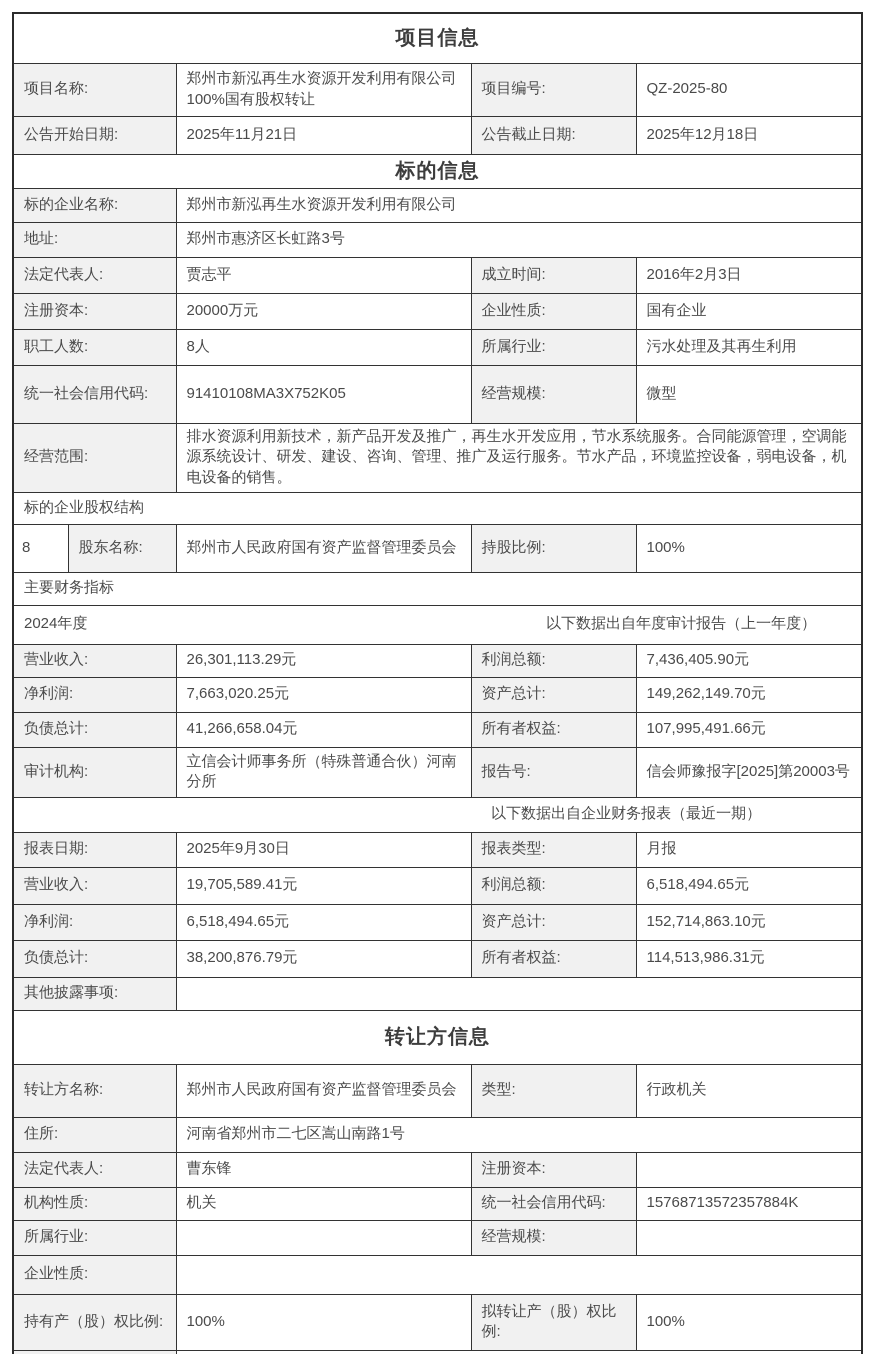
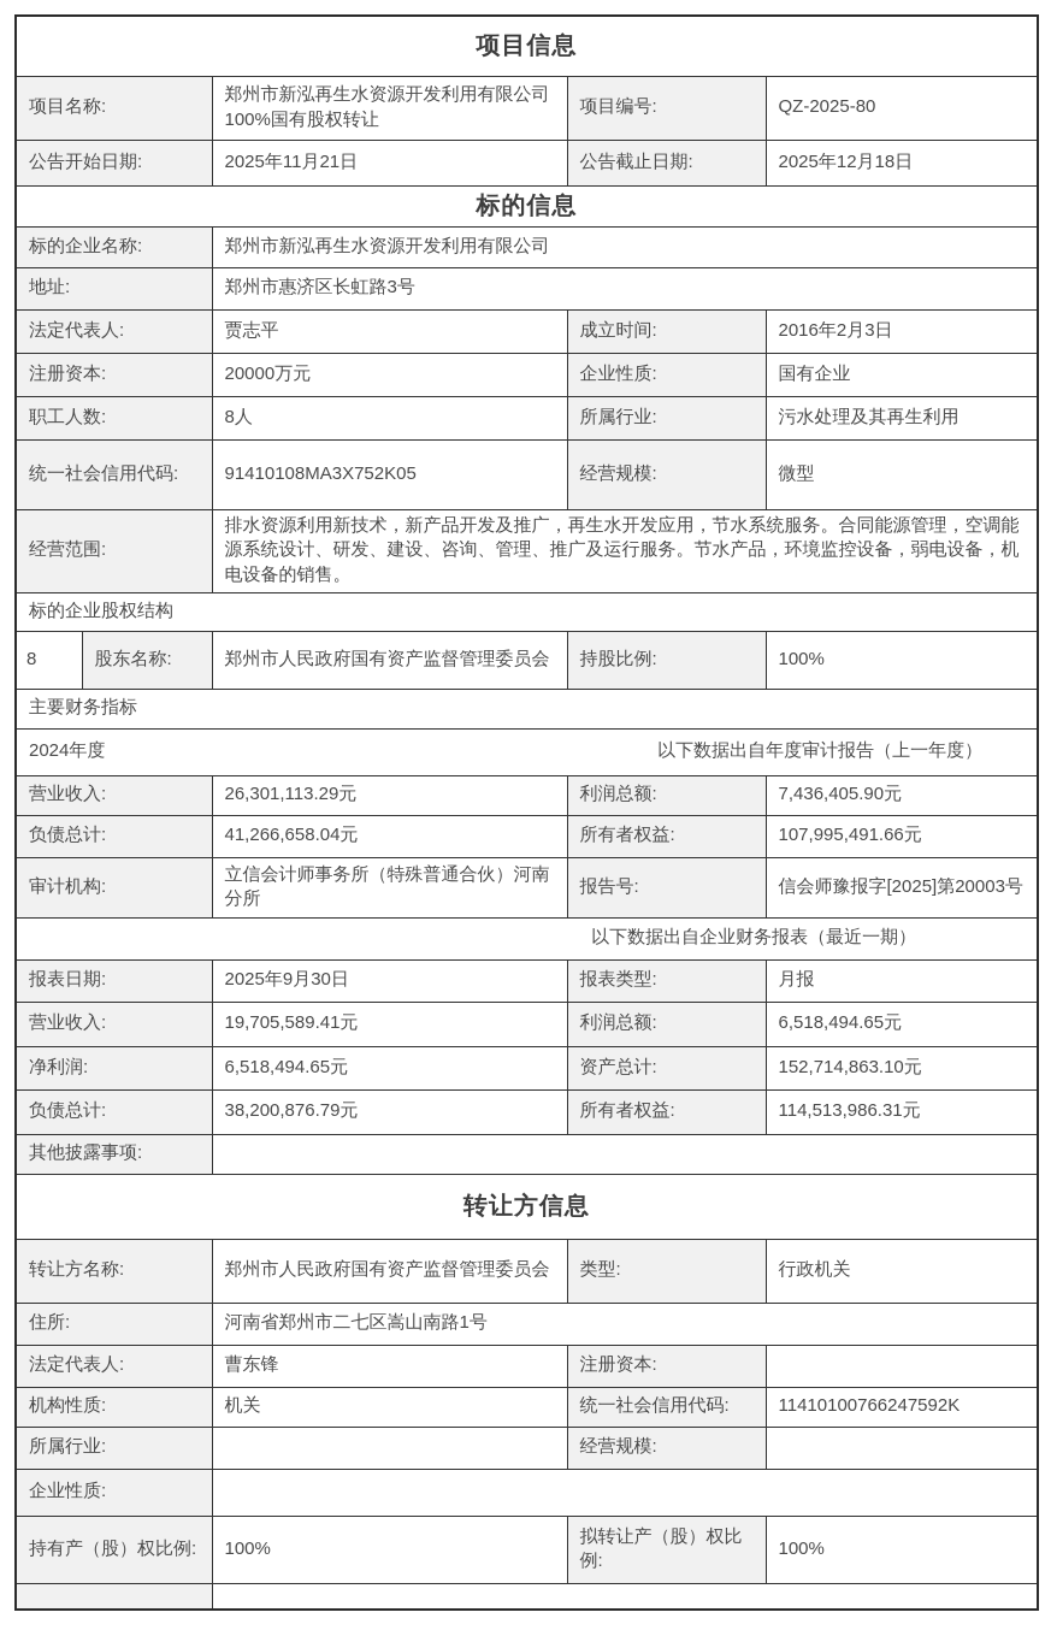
  项目信息
  项目名称:	郑州市新泓再生水资源开发利用有限公司100%国有股权转让	项目编号:	QZ-2025-80
  公告开始日期:	2025年11月21日	公告截止日期:	2025年12月18日
  标的信息
  标的企业名称:	郑州市新泓再生水资源开发利用有限公司
  地址:	郑州市惠济区长虹路3号
  法定代表人:	贾志平	成立时间:	2016年2月3日
  注册资本:	20000万元	企业性质:	国有企业
  职工人数:	8人	所属行业:	污水处理及其再生利用
  统一社会信用代码:	91410108MA3X752K05	经营规模:	微型
  经营范围:	排水资源利用新技术，新产品开发及推广，再生水开发应用，节水系统服务。合同能源管理，空调能源系统设计、研发、建设、咨询、管理、推广及运行服务。节水产品，环境监控设备，弱电设备，机电设备的销售。
  标的企业股权结构
  8	股东名称:	郑州市人民政府国有资产监督管理委员会	持股比例:	100%
  主要财务指标
  2024年度 以下数据出自年度审计报告（上一年度）
  营业收入:	26,301,113.29元	利润总额:	7,436,405.90元
- 净利润:	7,663,020.25元	资产总计:	149,262,149.70元
  负债总计:	41,266,658.04元	所有者权益:	107,995,491.66元
  审计机构:	立信会计师事务所（特殊普通合伙）河南分所	报告号:	信会师豫报字[2025]第20003号
  以下数据出自企业财务报表（最近一期）
  报表日期:	2025年9月30日	报表类型:	月报
  营业收入:	19,705,589.41元	利润总额:	6,518,494.65元
  净利润:	6,518,494.65元	资产总计:	152,714,863.10元
  负债总计:	38,200,876.79元	所有者权益:	114,513,986.31元
  其他披露事项:
  转让方信息
  转让方名称:	郑州市人民政府国有资产监督管理委员会	类型:	行政机关
  住所:	河南省郑州市二七区嵩山南路1号
  法定代表人:	曹东锋	注册资本:
- 机构性质:	机关	统一社会信用代码:	15768713572357884K
+ 机构性质:	机关	统一社会信用代码:	11410100766247592K
  所属行业:		经营规模:
  企业性质:
  持有产（股）权比例:	100%	拟转让产（股）权比例:	100%
